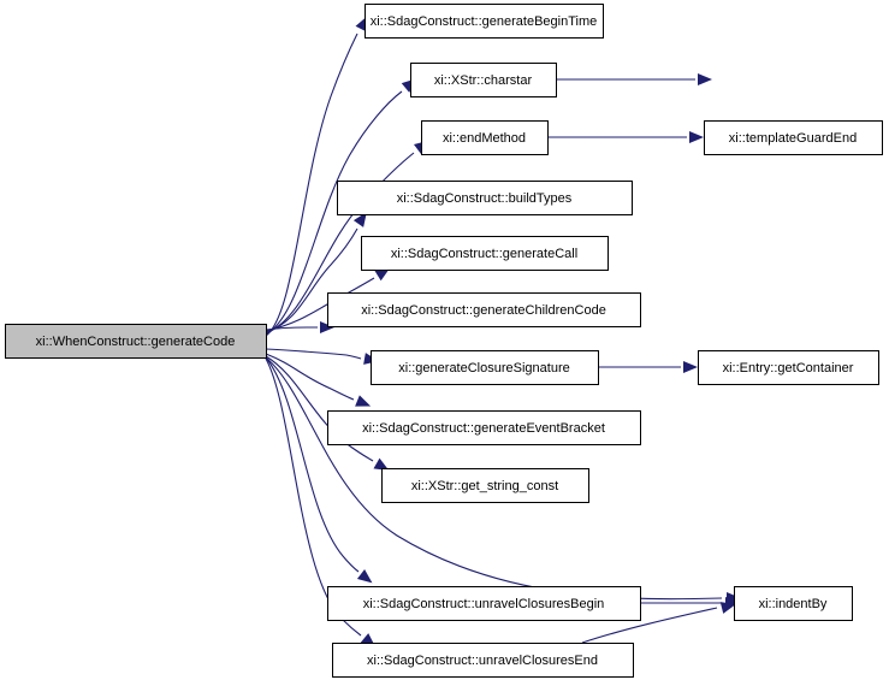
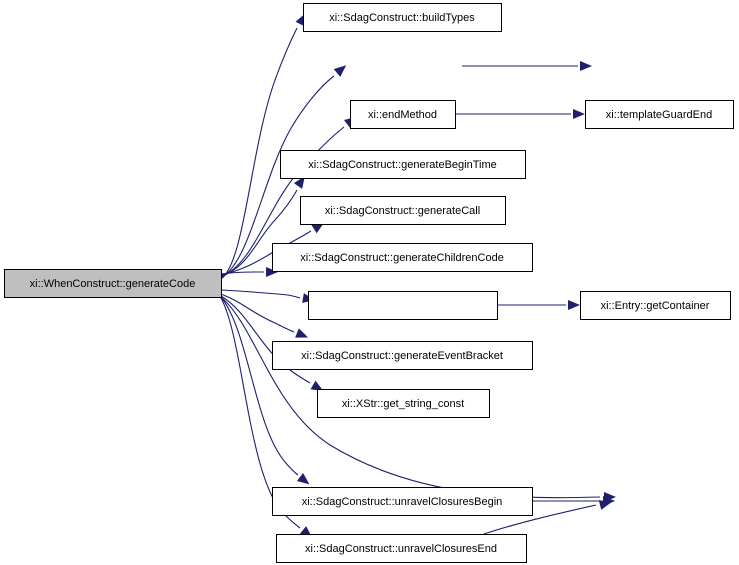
  xi::WhenConstruct::generateCode
- xi::SdagConstruct::generateBeginTime
+ xi::SdagConstruct::buildTypes
- xi::XStr::charstar
  xi::endMethod
  xi::templateGuardEnd
- xi::SdagConstruct::buildTypes
+ xi::SdagConstruct::generateBeginTime
  xi::SdagConstruct::generateCall
  xi::SdagConstruct::generateChildrenCode
- xi::generateClosureSignature
  xi::Entry::getContainer
  xi::SdagConstruct::generateEventBracket
  xi::XStr::get_string_const
  xi::SdagConstruct::unravelClosuresBegin
- xi::indentBy
  xi::SdagConstruct::unravelClosuresEnd
